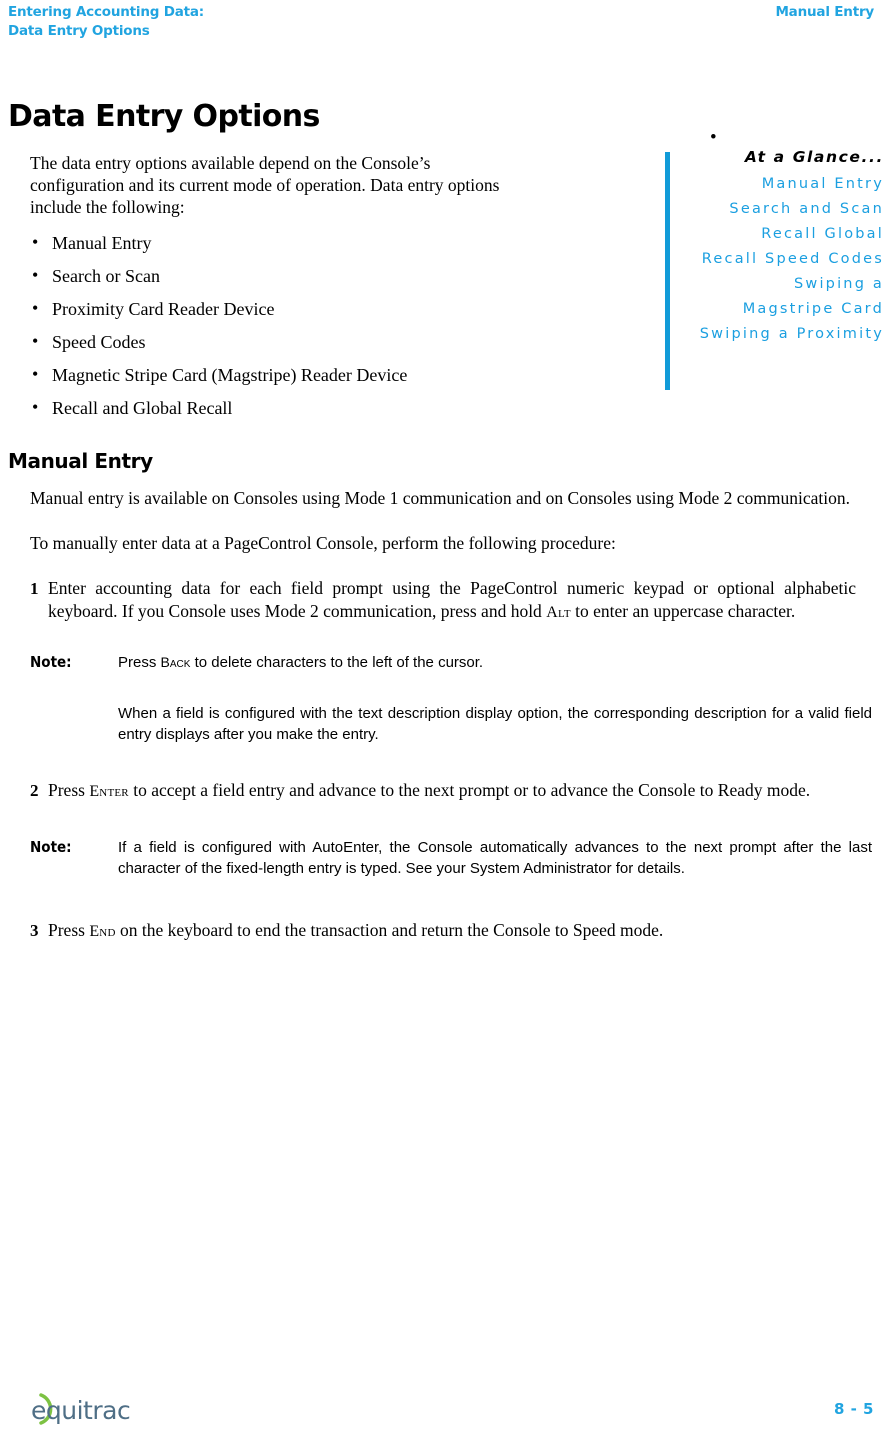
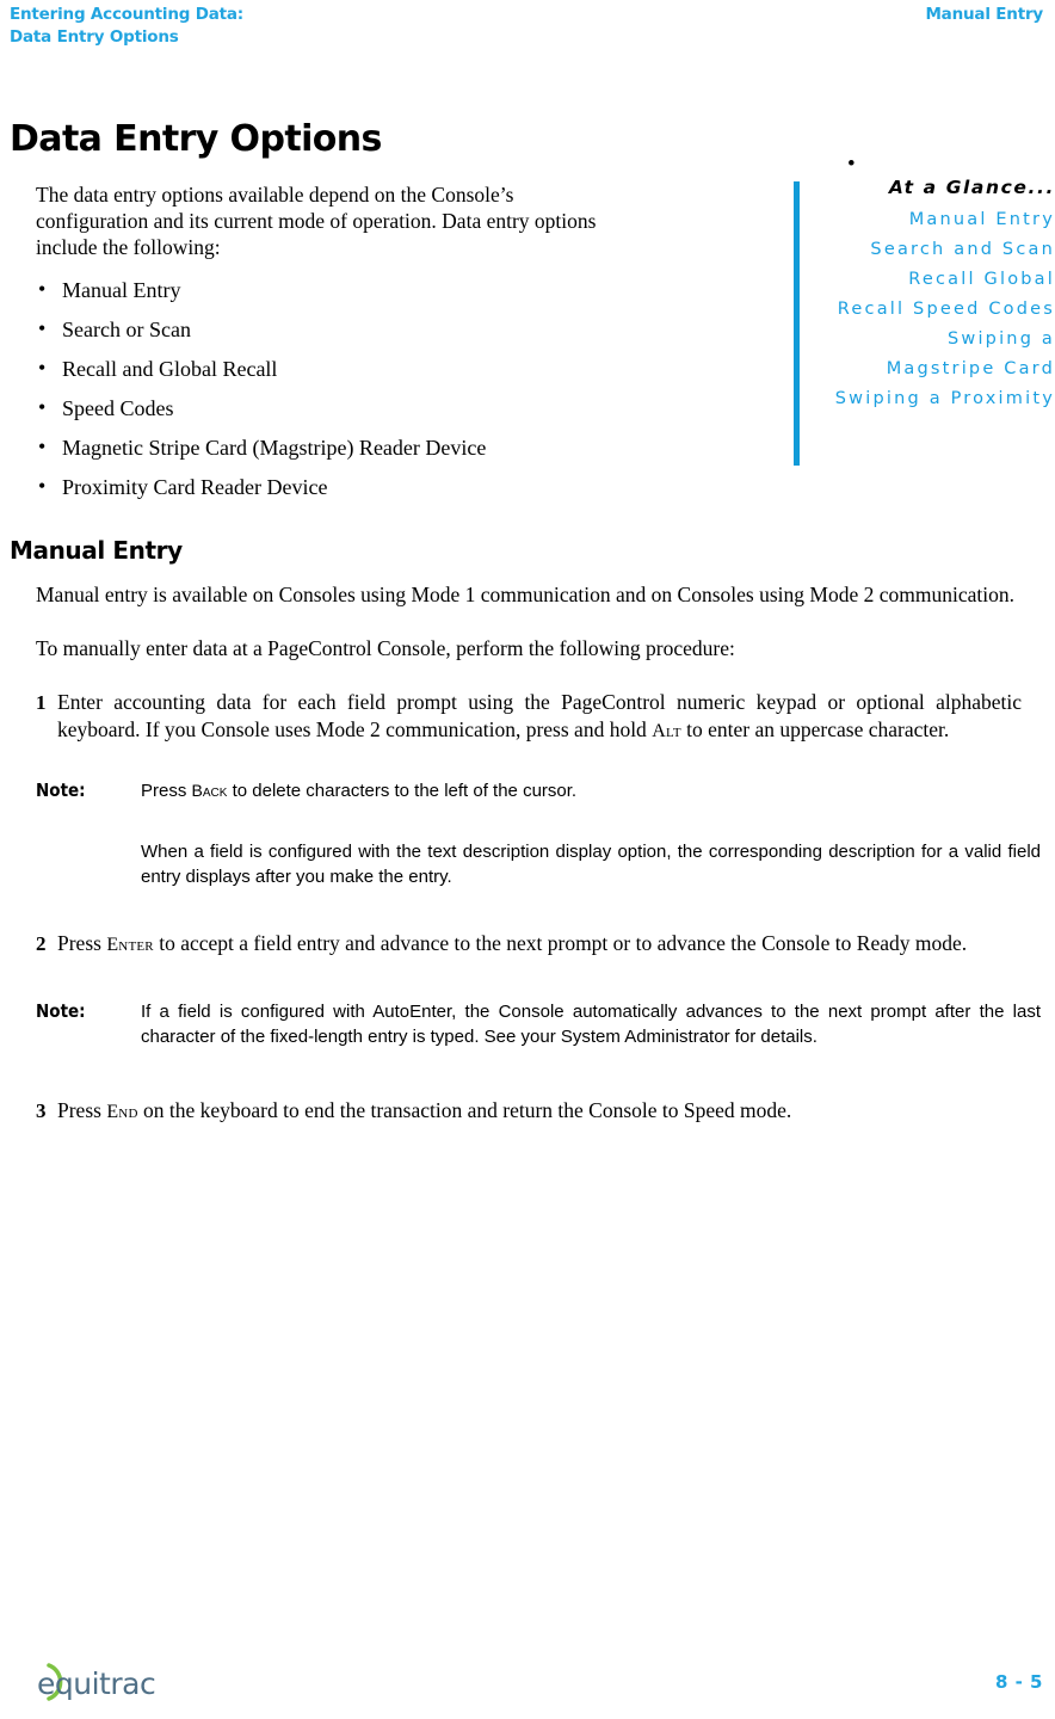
  Entering Accounting Data:
  Data Entry Options
  Manual Entry
  •
  At a Glance...
  Manual Entry
  Search and Scan
  Recall Global
  Recall Speed Codes
  Swiping a
  Magstripe Card
  Swiping a Proximity
  Data Entry Options
  The data entry options available depend on the Console’s configuration and its current mode of operation. Data entry options include the following:
  Manual Entry
  Search or Scan
- Proximity Card Reader Device
+ Recall and Global Recall
  Speed Codes
  Magnetic Stripe Card (Magstripe) Reader Device
- Recall and Global Recall
+ Proximity Card Reader Device
  Manual Entry
  Manual entry is available on Consoles using Mode 1 communication and on Consoles using Mode 2 communication.
  To manually enter data at a PageControl Console, perform the following procedure:
  1
  Enter accounting data for each field prompt using the PageControl numeric keypad or optional alphabetic keyboard. If you Console uses Mode 2 communication, press and hold Alt to enter an uppercase character.
  Note:
  Press Back to delete characters to the left of the cursor.
  When a field is configured with the text description display option, the corresponding description for a valid field entry displays after you make the entry.
  2
  Press Enter to accept a field entry and advance to the next prompt or to advance the Console to Ready mode.
  Note:
  If a field is configured with AutoEnter, the Console automatically advances to the next prompt after the last character of the fixed-length entry is typed. See your System Administrator for details.
  3
  Press End on the keyboard to end the transaction and return the Console to Speed mode.
  equitrac
  8 - 5
